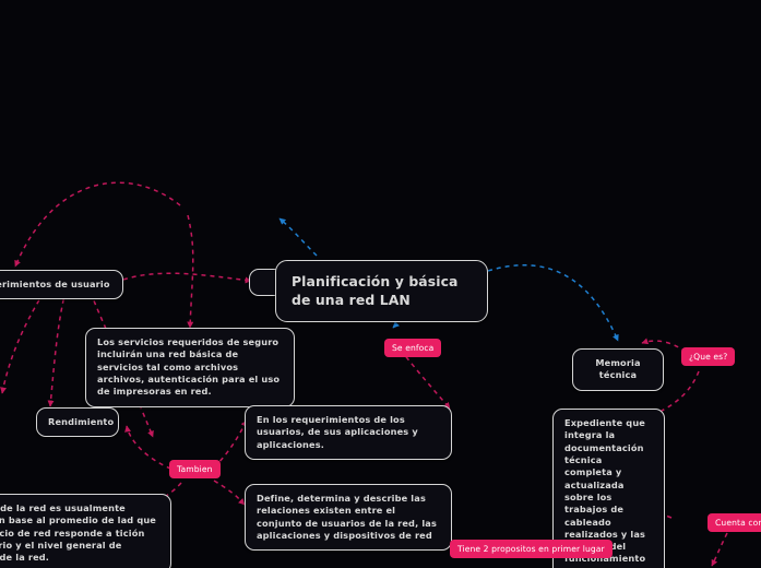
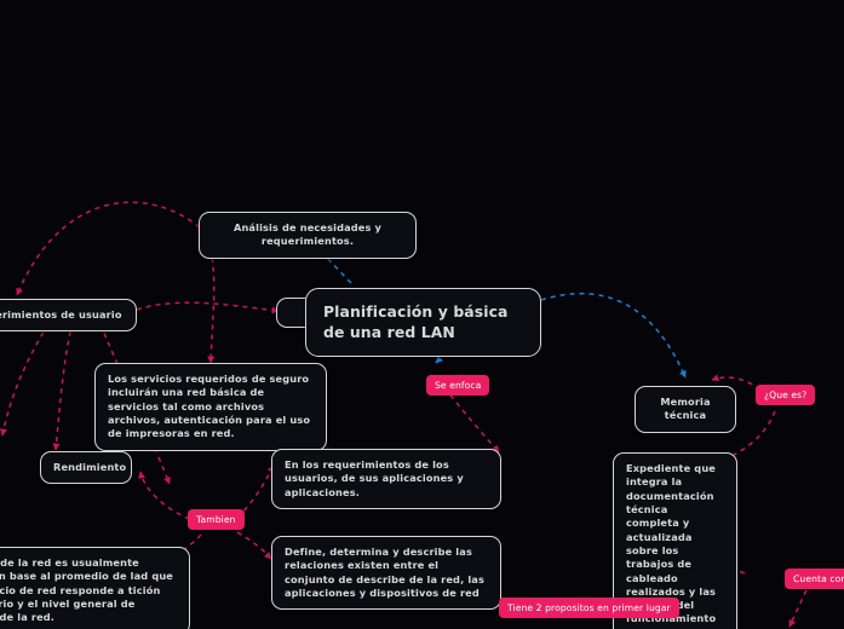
+ Análisis de necesidades y requerimientos.
  Planificación y básica de una red LAN
  rimientos de usuario
  Los servicios requeridos de seguro incluirán una red básica de servicios tal como archivos archivos, autenticación para el uso de impresoras en red.
  Rendimiento
  de la red es usualmente n base al promedio de lad que cio de red responde a tición rio y el nivel general de de la red.
  En los requerimientos de los usuarios, de sus aplicaciones y aplicaciones.
- Define, determina y describe las relaciones existen entre el conjunto de usuarios de la red, las aplicaciones y dispositivos de red
+ Define, determina y describe las relaciones existen entre el conjunto de describe de la red, las aplicaciones y dispositivos de red
  Memoria técnica
  Expediente que integra la documentación técnica completa y actualizada sobre los trabajos de cableado realizados y las del funcionamiento
  Se enfoca
  Tambien
  ¿Que es?
  Cuenta co
  Tiene 2 propositos en primer lugar
